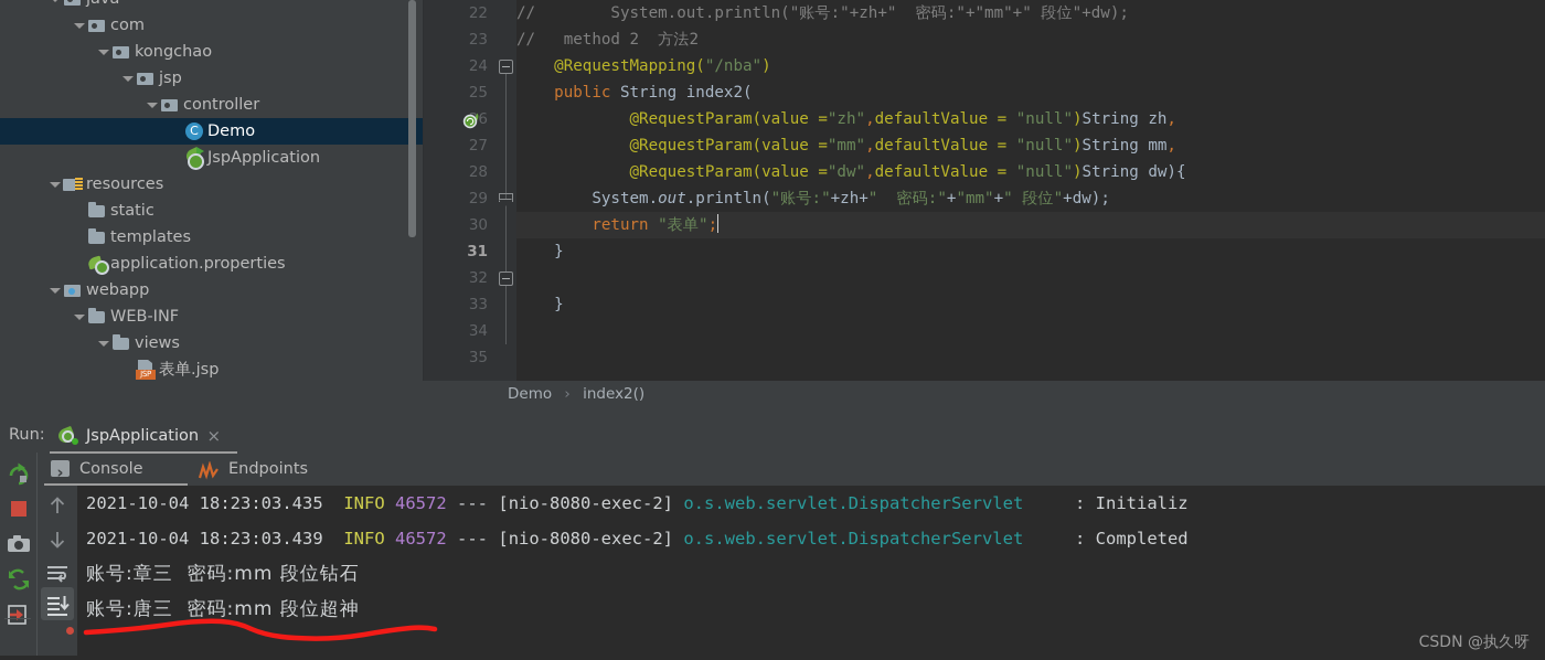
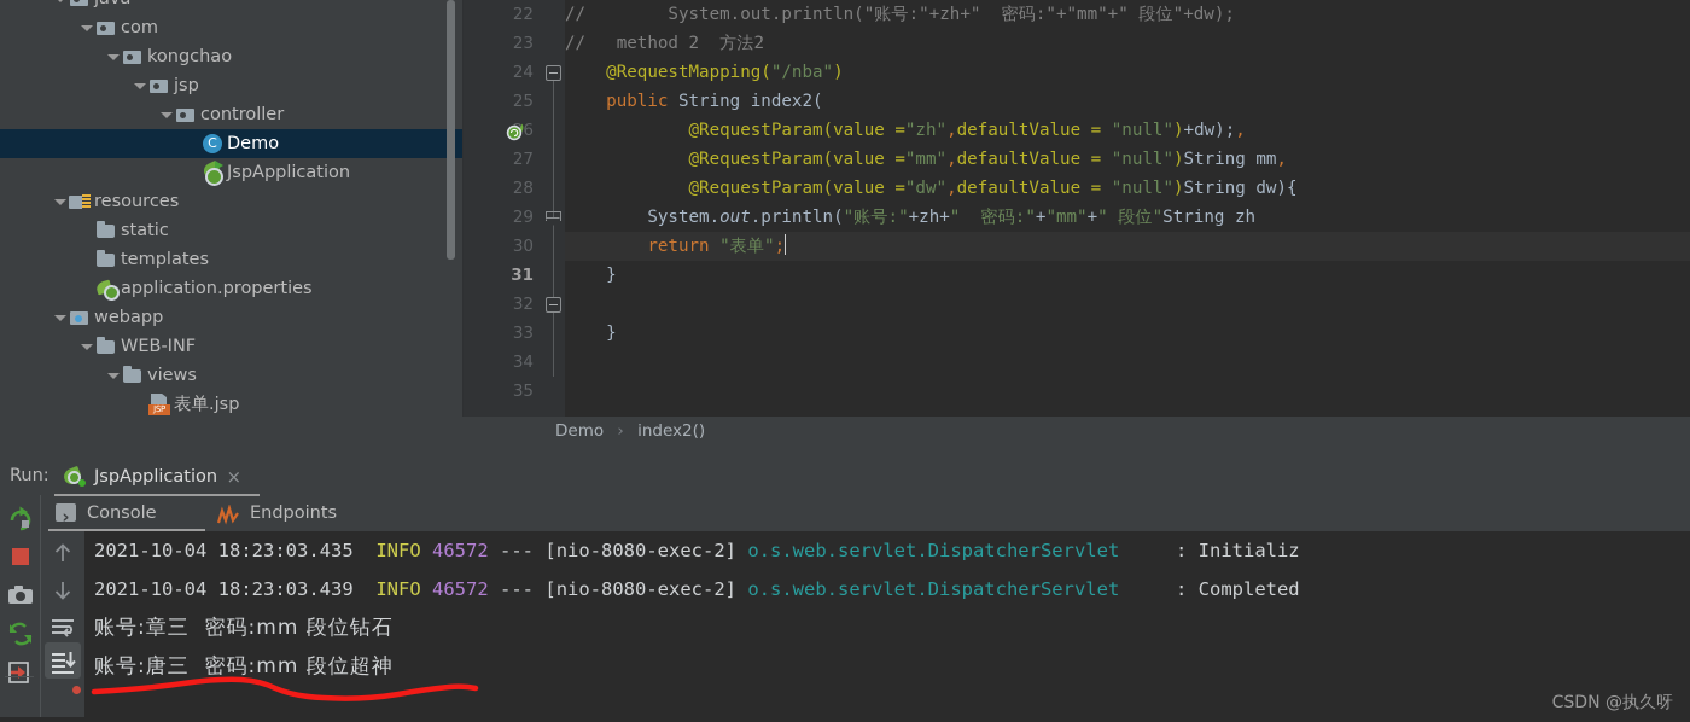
  com
  kongchao
  jsp
  controller
  Demo
  JspApplication
  resources
  static
  templates
  application.properties
  webapp
  WEB-INF
  views
  表单.jsp
  22
  23
  24
  25
  27
  28
  29
  30
  31
  32
  33
  34
  35
  // System.out.println("账号:"+zh+" 密码:"+"mm"+" 段位"+dw);
  // method 2 方法2
  @RequestMapping("/nba")
  public String index2(
- @RequestParam(value ="zh",defaultValue = "null")String zh,
+ @RequestParam(value ="zh",defaultValue = "null")+dw);,
  @RequestParam(value ="mm",defaultValue = "null")String mm,
  @RequestParam(value ="dw",defaultValue = "null")String dw){
- System.out.println("账号:"+zh+" 密码:"+"mm"+" 段位"+dw);
+ System.out.println("账号:"+zh+" 密码:"+"mm"+" 段位"String zh
  return "表单";
  }
  }
  Demo › index2()
  Run:
  JspApplication
  ×
  Console
  Endpoints
  2021-10-04 18:23:03.435 INFO 46572 --- [nio-8080-exec-2] o.s.web.servlet.DispatcherServlet : Initializ
  2021-10-04 18:23:03.439 INFO 46572 --- [nio-8080-exec-2] o.s.web.servlet.DispatcherServlet : Completed
  账号:章三 密码:mm 段位钻石
  账号:唐三 密码:mm 段位超神
  CSDN @执久呀
